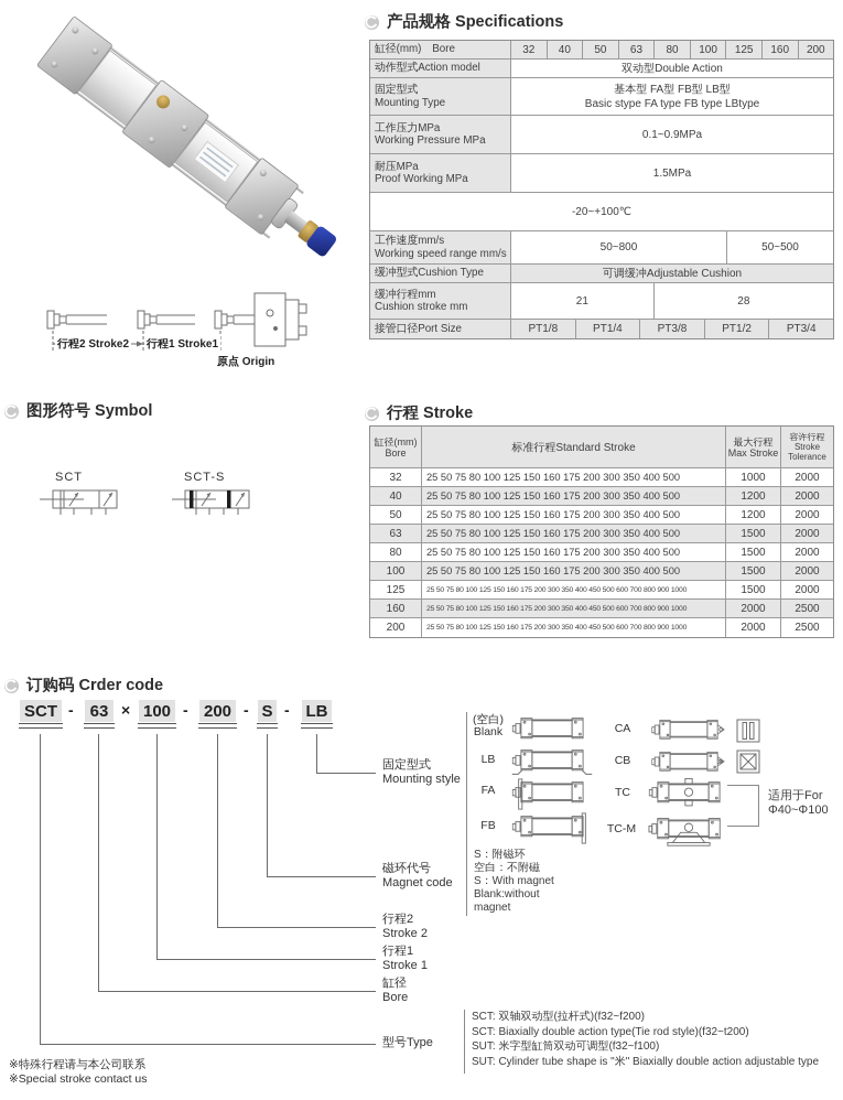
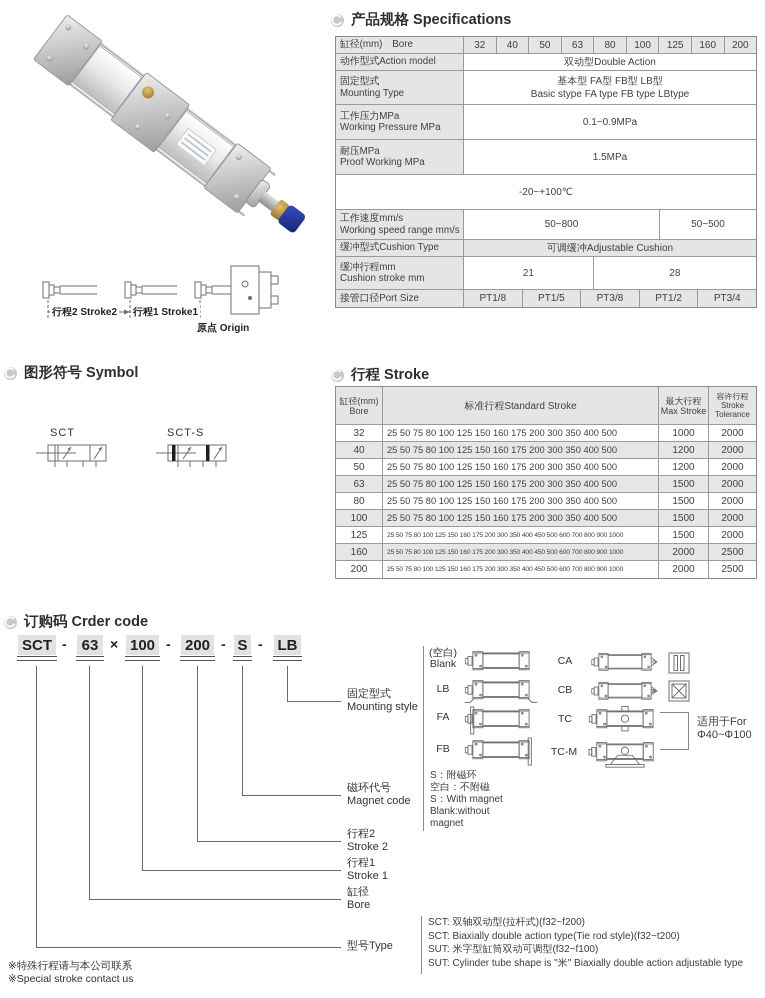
  行程2 Stroke2
  行程1 Stroke1
  原点 Origin
  产品规格 Specifications
  缸径(mm) Bore
  32
  40
  50
  63
  80
  100
  125
  160
  200
  动作型式Action model
  双动型Double Action
  固定型式
  Mounting Type
  基本型 FA型 FB型 LB型
  Basic stype FA type FB type LBtype
  工作压力MPa
  Working Pressure MPa
  0.1~0.9MPa
  耐压MPa
  Proof Working MPa
  1.5MPa
  -20~+100℃
  工作速度mm/s
  Working speed range mm/s
  50~800
  50~500
  缓冲型式Cushion Type
  可调缓冲Adjustable Cushion
  缓冲行程mm
  Cushion stroke mm
  21
  28
  接管口径Port Size
  PT1/8
- PT1/4
+ PT1/5
  PT3/8
  PT1/2
  PT3/4
  图形符号 Symbol
  SCT
  SCT-S
  行程 Stroke
  缸径(mm)
  Bore
  标准行程Standard Stroke
  最大行程
  Max Stroke
  容许行程
  Stroke
  Tolerance
  32
  25 50 75 80 100 125 150 160 175 200 300 350 400 500
  1000
  2000
  40
  25 50 75 80 100 125 150 160 175 200 300 350 400 500
  1200
  2000
  50
  25 50 75 80 100 125 150 160 175 200 300 350 400 500
  1200
  2000
  63
  25 50 75 80 100 125 150 160 175 200 300 350 400 500
  1500
  2000
  80
  25 50 75 80 100 125 150 160 175 200 300 350 400 500
  1500
  2000
  100
  25 50 75 80 100 125 150 160 175 200 300 350 400 500
  1500
  2000
  125
  1500
  2000
  160
  2000
  2500
  200
  2000
  2500
  订购码 Crder code
  SCT
  -
  63
  ×
  100
  -
  200
  -
  S
  -
  LB
  固定型式
  Mounting style
  磁环代号
  Magnet code
  行程2
  Stroke 2
  行程1
  Stroke 1
  缸径
  Bore
  型号Type
  (空白)
  Blank
  LB
  FA
  FB
  CA
  CB
  TC
  TC-M
  适用于For
  Φ40~Φ100
  S：附磁环
  空白：不附磁
  S：With magnet
  Blank:without
  magnet
  SCT: 双轴双动型(拉杆式)(f32~f200)
  SCT: Biaxially double action type(Tie rod style)(f32~t200)
  SUT: 米字型缸筒双动可调型(f32~f100)
  SUT: Cylinder tube shape is "米" Biaxially double action adjustable type
  ※特殊行程请与本公司联系
  ※Special stroke contact us
